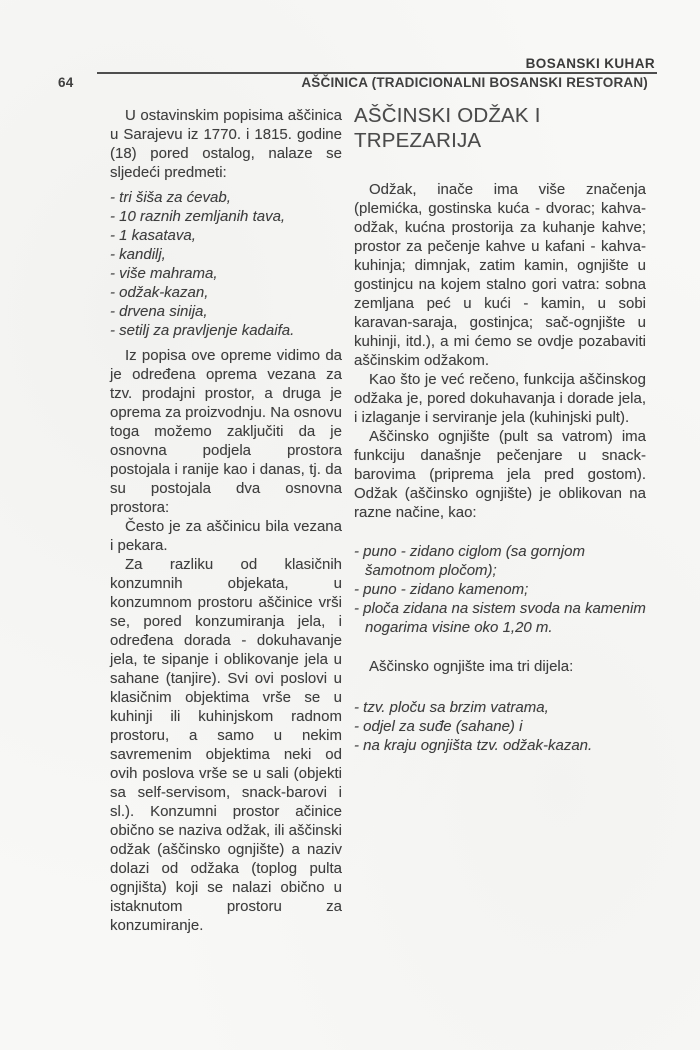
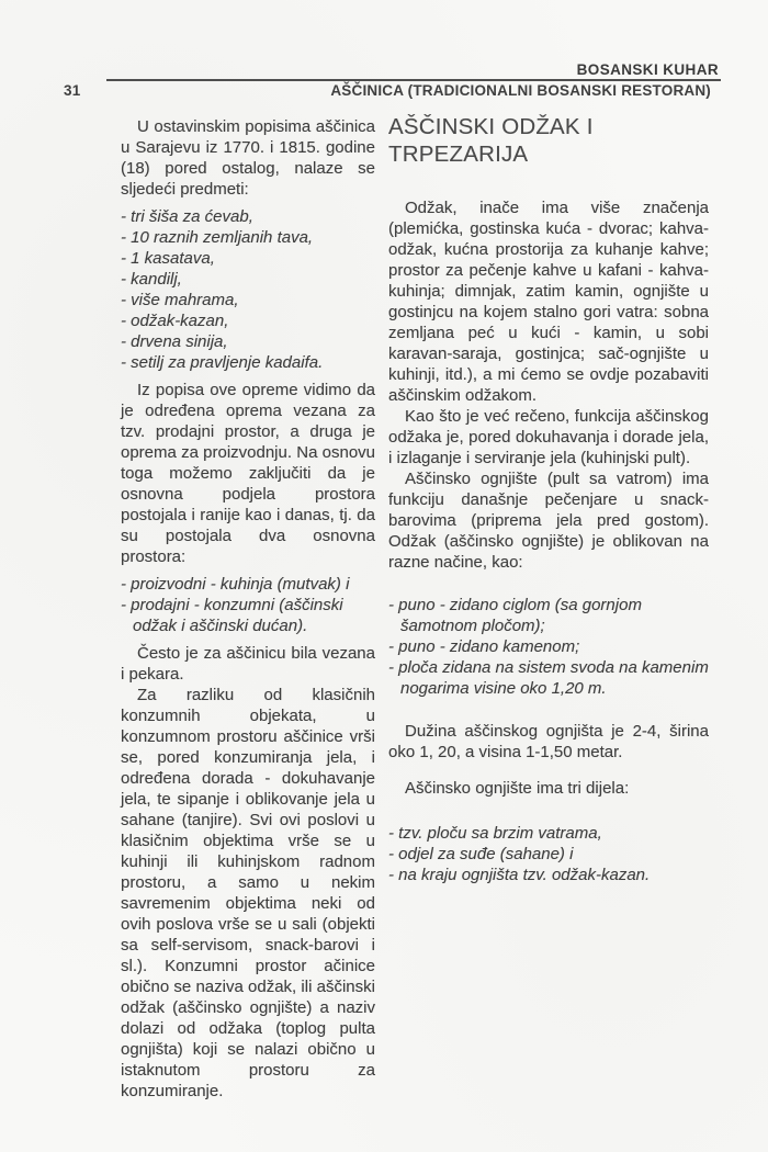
  BOSANSKI KUHAR
- 64
+ 31
  AŠČINICA (TRADICIONALNI BOSANSKI RESTORAN)
  U ostavinskim popisima aščinica u Sarajevu iz 1770. i 1815. godine (18) pored ostalog, nalaze se sljedeći predmeti:
  - tri šiša za ćevab,
  - 10 raznih zemljanih tava,
  - 1 kasatava,
  - kandilj,
  - više mahrama,
  - odžak-kazan,
  - drvena sinija,
  - setilj za pravljenje kadaifa.
  Iz popisa ove opreme vidimo da je određena oprema vezana za tzv. prodajni prostor, a druga je oprema za proizvodnju. Na osnovu toga možemo zaključiti da je osnovna podjela prostora postojala i ranije kao i danas, tj. da su postojala dva osnovna prostora:
+ - proizvodni - kuhinja (mutvak) i
+ - prodajni - konzumni (aščinski odžak i aščinski dućan).
  Često je za aščinicu bila vezana i pekara.
  Za razliku od klasičnih konzumnih objekata, u konzumnom prostoru aščinice vrši se, pored konzumiranja jela, i određena dorada - dokuhavanje jela, te sipanje i oblikovanje jela u sahane (tanjire). Svi ovi poslovi u klasičnim objektima vrše se u kuhinji ili kuhinjskom radnom prostoru, a samo u nekim savremenim objektima neki od ovih poslova vrše se u sali (objekti sa self-servisom, snack-barovi i sl.). Konzumni prostor ačinice obično se naziva odžak, ili aščinski odžak (aščinsko ognjište) a naziv dolazi od odžaka (toplog pulta ognjišta) koji se nalazi obično u istaknutom prostoru za konzumiranje.
  AŠČINSKI ODŽAK I TRPEZARIJA
  Odžak, inače ima više značenja (plemićka, gostinska kuća - dvorac; kahva-odžak, kućna prostorija za kuhanje kahve; prostor za pečenje kahve u kafani - kahva-kuhinja; dimnjak, zatim kamin, ognjište u gostinjcu na kojem stalno gori vatra: sobna zemljana peć u kući - kamin, u sobi karavan-saraja, gostinjca; sač-ognjište u kuhinji, itd.), a mi ćemo se ovdje pozabaviti aščinskim odžakom.
  Kao što je već rečeno, funkcija aščinskog odžaka je, pored dokuhavanja i dorade jela, i izlaganje i serviranje jela (kuhinjski pult).
  Aščinsko ognjište (pult sa vatrom) ima funkciju današnje pečenjare u snack-barovima (priprema jela pred gostom). Odžak (aščinsko ognjište) je oblikovan na razne načine, kao:
  - puno - zidano ciglom (sa gornjom šamotnom pločom);
  - puno - zidano kamenom;
  - ploča zidana na sistem svoda na kamenim nogarima visine oko 1,20 m.
+ Dužina aščinskog ognjišta je 2-4, širina oko 1, 20, a visina 1-1,50 metar.
  Aščinsko ognjište ima tri dijela:
  - tzv. ploču sa brzim vatrama,
  - odjel za suđe (sahane) i
  - na kraju ognjišta tzv. odžak-kazan.
